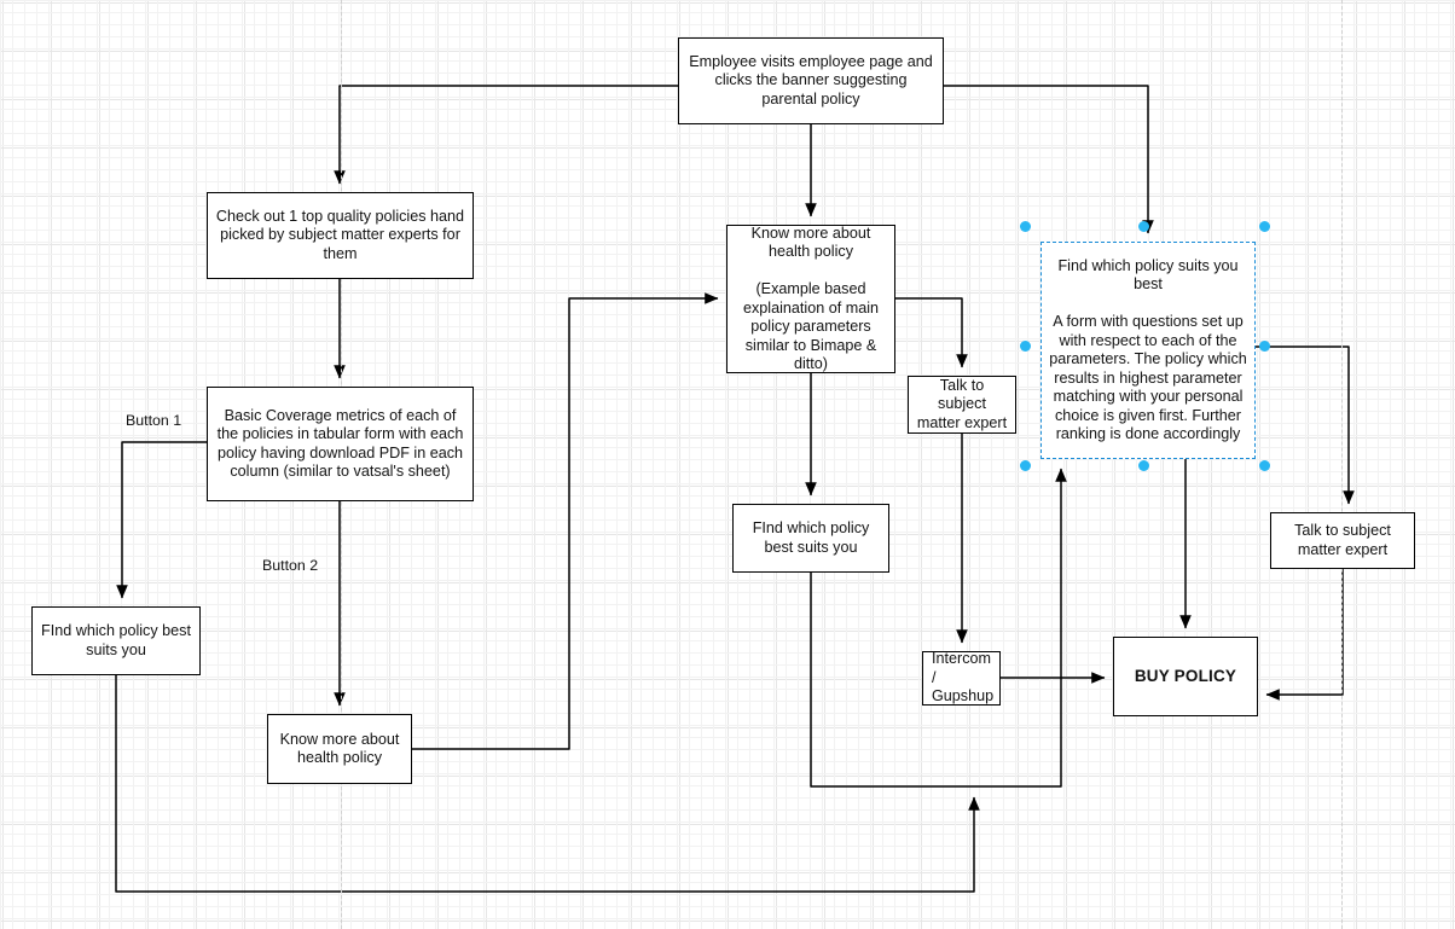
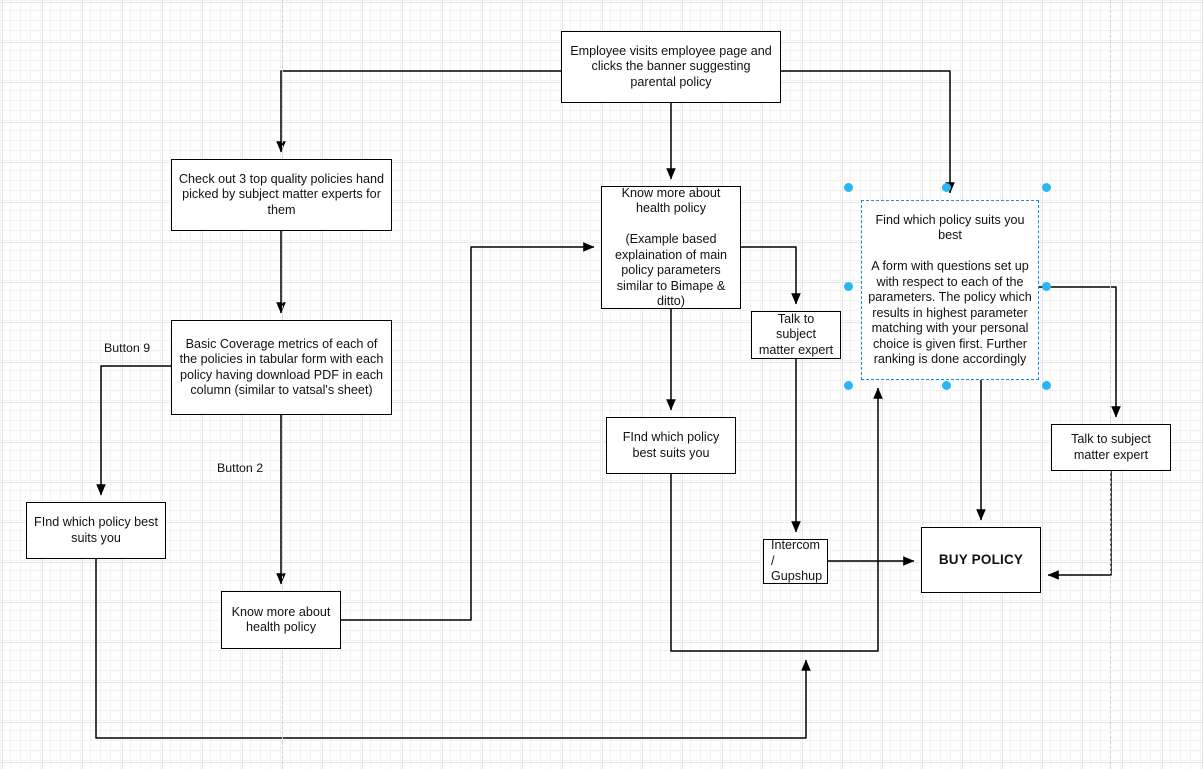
  Employee visits employee page and clicks the banner suggesting parental policy
- Check out 1 top quality policies hand picked by subject matter experts for them
+ Check out 3 top quality policies hand picked by subject matter experts for them
  Basic Coverage metrics of each of the policies in tabular form with each policy having download PDF in each column (similar to vatsal's sheet)
  Know more about health policy
  (Example based explaination of main policy parameters similar to Bimape & ditto)
  Find which policy suits you best
  A form with questions set up with respect to each of the parameters. The policy which results in highest parameter matching with your personal choice is given first. Further ranking is done accordingly
  Talk to subject matter expert
  FInd which policy best suits you
  Talk to subject matter expert
  FInd which policy best suits you
  Intercom /
  Gupshup
  BUY POLICY
  Know more about health policy
- Button 1
+ Button 9
  Button 2
